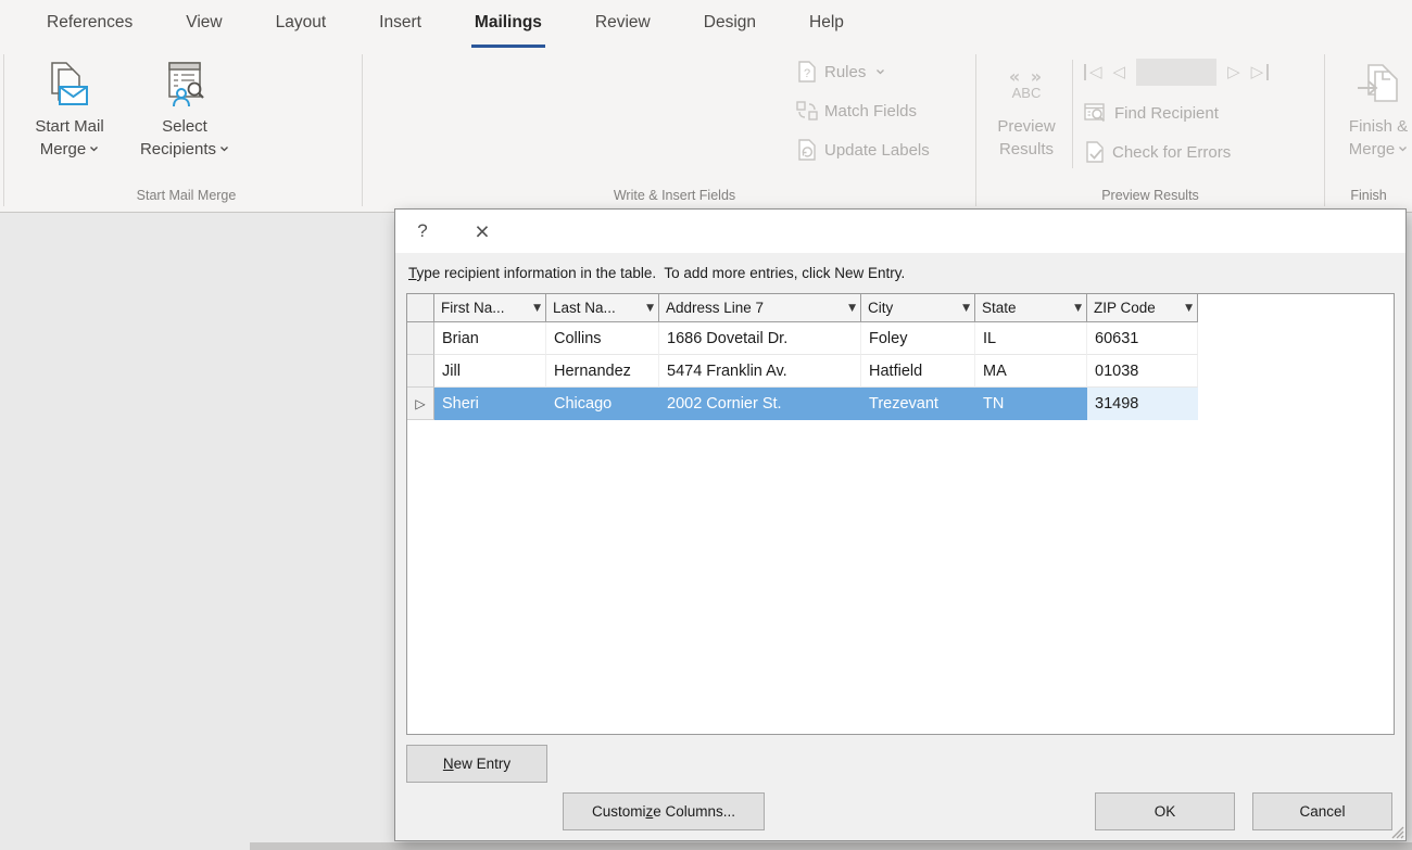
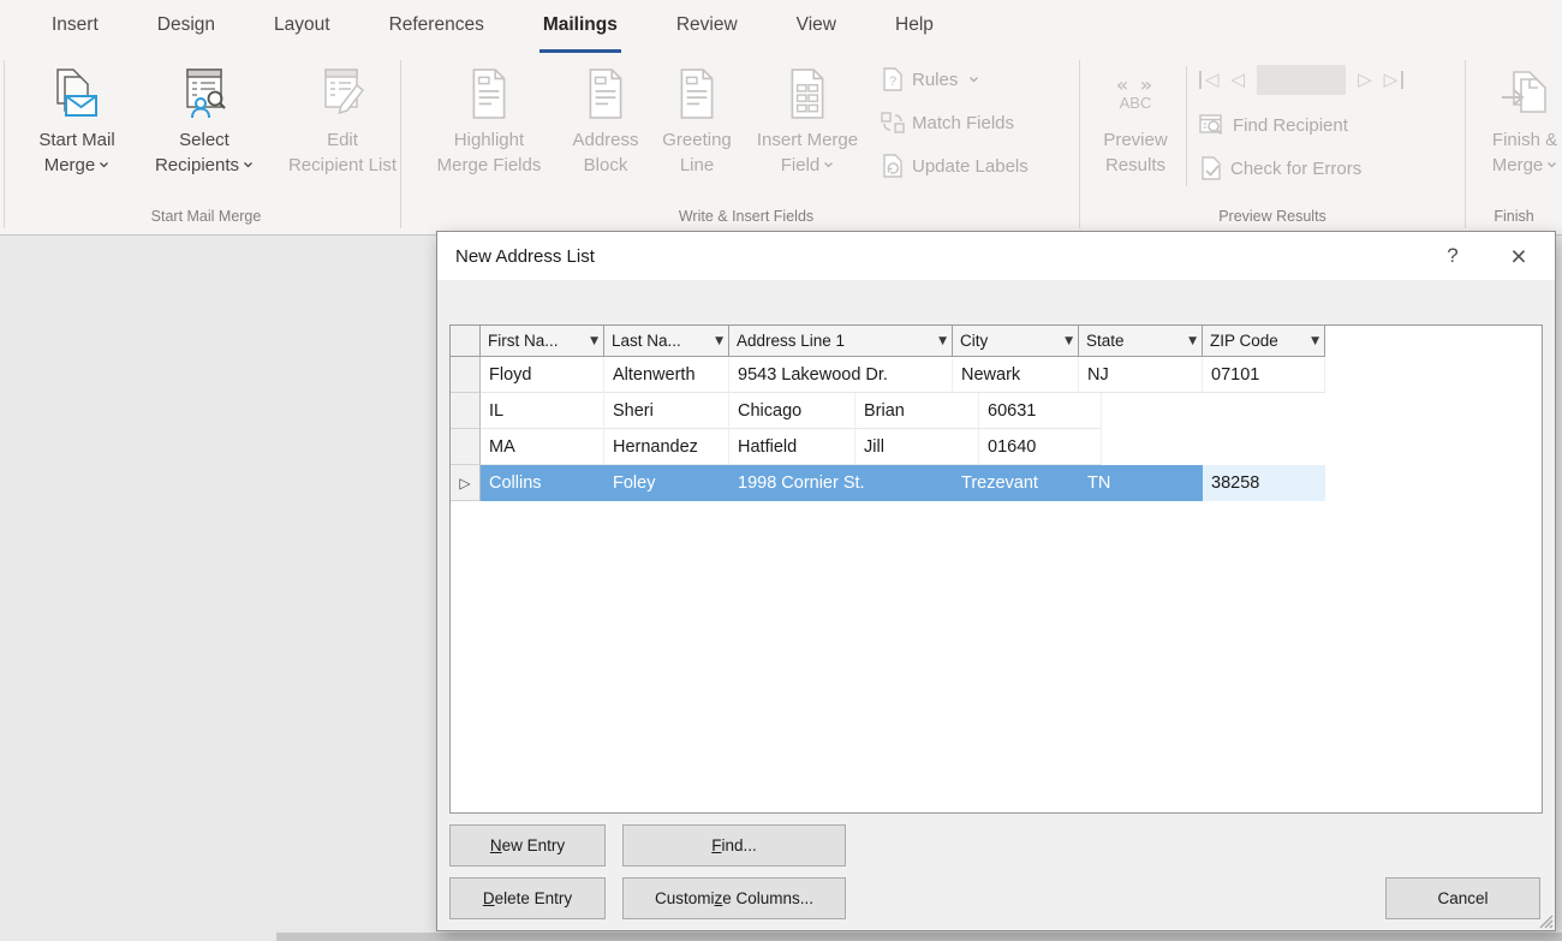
- References
+ Insert
- View
+ Design
  Layout
- Insert
+ References
  Mailings
  Review
- Design
+ View
  Help
  Start Mail
  Merge
  Select
  Recipients
+ Edit
+ Recipient List
+ Highlight
+ Merge Fields
+ Address
+ Block
+ Greeting
+ Line
+ Insert Merge
+ Field
  ?
  Rules
  Match Fields
  Update Labels
  « »
  ABC
  Preview
  Results
  ◁
  ◁
  ▷
  ▷
  Find Recipient
  Check for Errors
  Finish &
  Merge
  Start Mail Merge
  Write & Insert Fields
  Preview Results
  Finish
+ New Address List
  ?
  ×
- Type recipient information in the table. To add more entries, click New Entry.
  First Na...
  ▼
  Last Na...
  ▼
- Address Line 7
+ Address Line 1
  ▼
  City
  ▼
  State
  ▼
  ZIP Code
  ▼
+ Floyd
+ Altenwerth
+ 9543 Lakewood Dr.
+ Newark
+ NJ
+ 07101
- Brian
+ IL
- Collins
+ Sheri
- 1686 Dovetail Dr.
- Foley
+ Chicago
- IL
+ Brian
  60631
- Jill
+ MA
  Hernandez
- 5474 Franklin Av.
  Hatfield
- MA
+ Jill
- 01038
+ 01640
  ▷
- Sheri
+ Collins
- Chicago
+ Foley
- 2002 Cornier St.
+ 1998 Cornier St.
  Trezevant
  TN
- 31498
+ 38258
  New Entry
+ Find...
+ Delete Entry
  Customize Columns...
- OK
  Cancel
